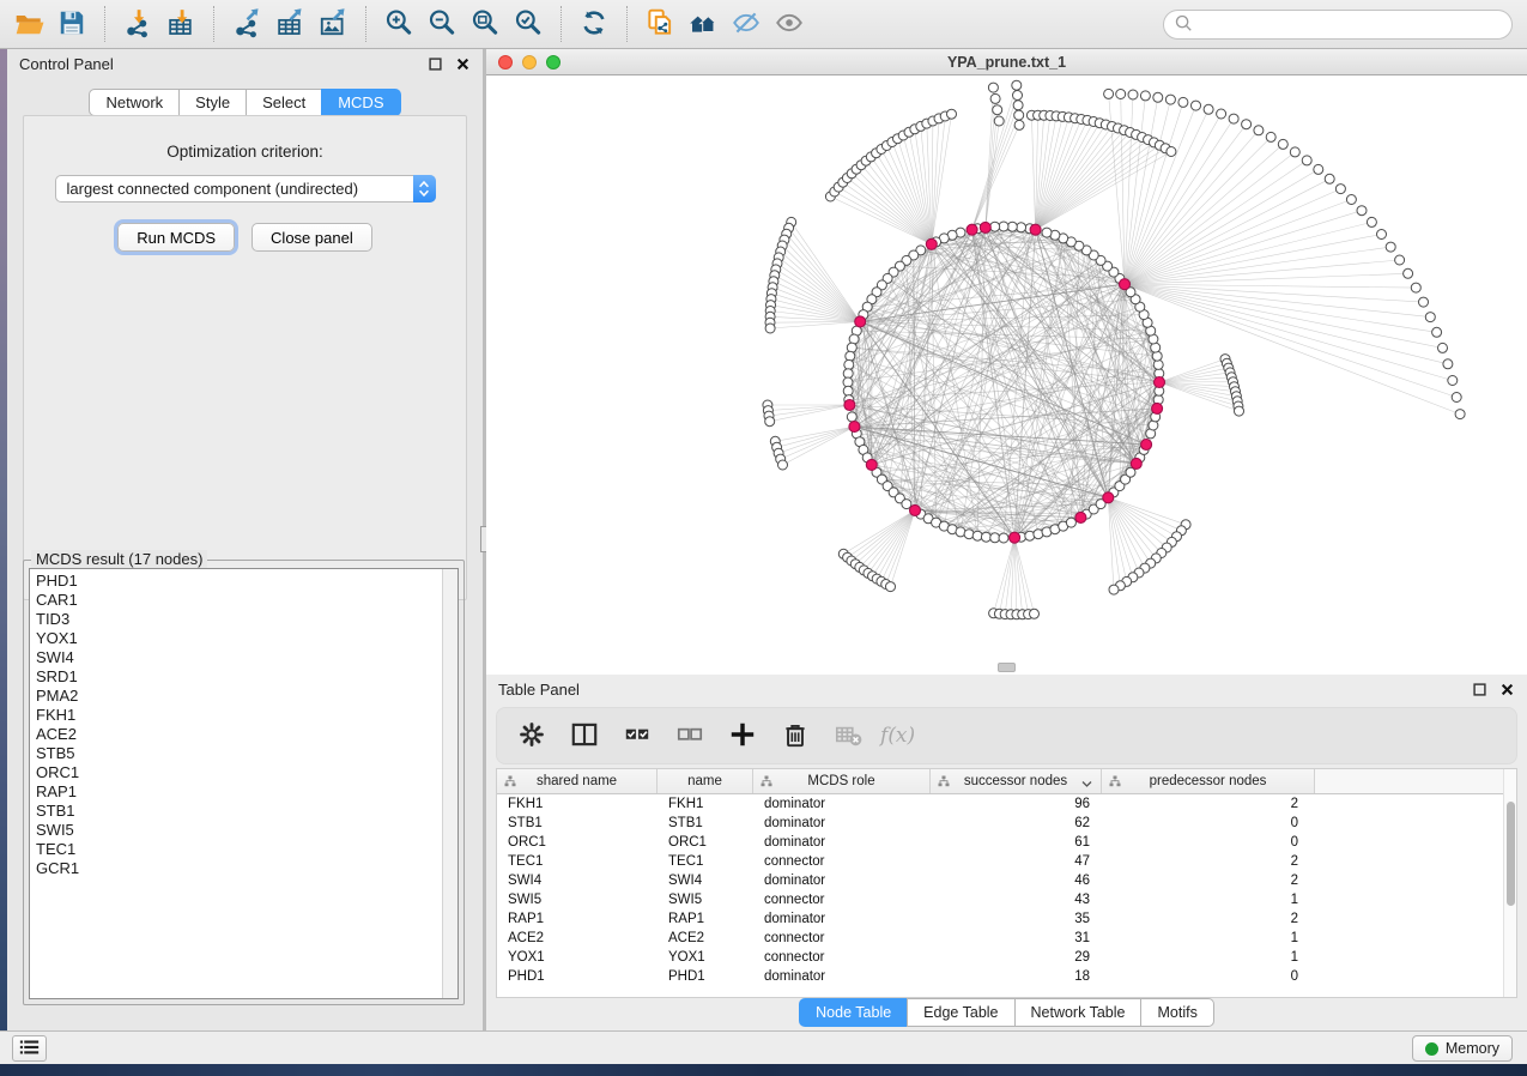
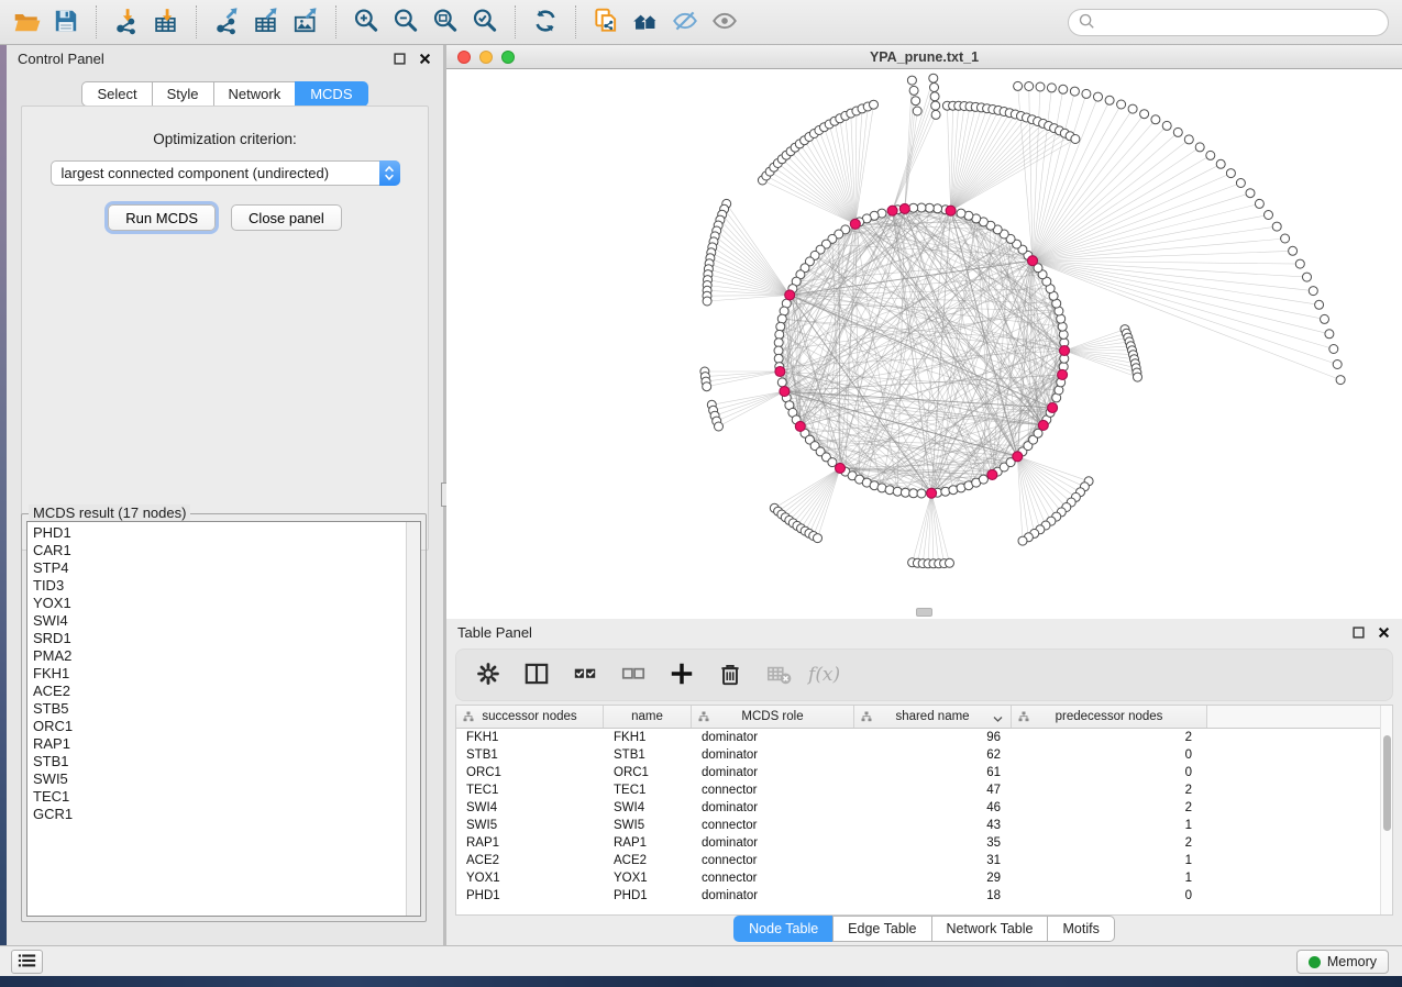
  Control Panel
- Network
+ Select
  Style
- Select
+ Network
  MCDS
  Optimization criterion:
  largest connected component (undirected)
  Run MCDS
  Close panel
  MCDS result (17 nodes)
  PHD1
  CAR1
+ STP4
  TID3
  YOX1
  SWI4
  SRD1
  PMA2
  FKH1
  ACE2
  STB5
  ORC1
  RAP1
  STB1
  SWI5
  TEC1
  GCR1
  YPA_prune.txt_1
  Table Panel
  f(x)
- shared name
+ successor nodes
  name
  MCDS role
- successor nodes
+ shared name
  predecessor nodes
  FKH1
  FKH1
  dominator
  96
  2
  STB1
  STB1
  dominator
  62
  0
  ORC1
  ORC1
  dominator
  61
  0
  TEC1
  TEC1
  connector
  47
  2
  SWI4
  SWI4
  dominator
  46
  2
  SWI5
  SWI5
  connector
  43
  1
  RAP1
  RAP1
  dominator
  35
  2
  ACE2
  ACE2
  connector
  31
  1
  YOX1
  YOX1
  connector
  29
  1
  PHD1
  PHD1
  dominator
  18
  0
  Node Table
  Edge Table
  Network Table
  Motifs
  Memory
